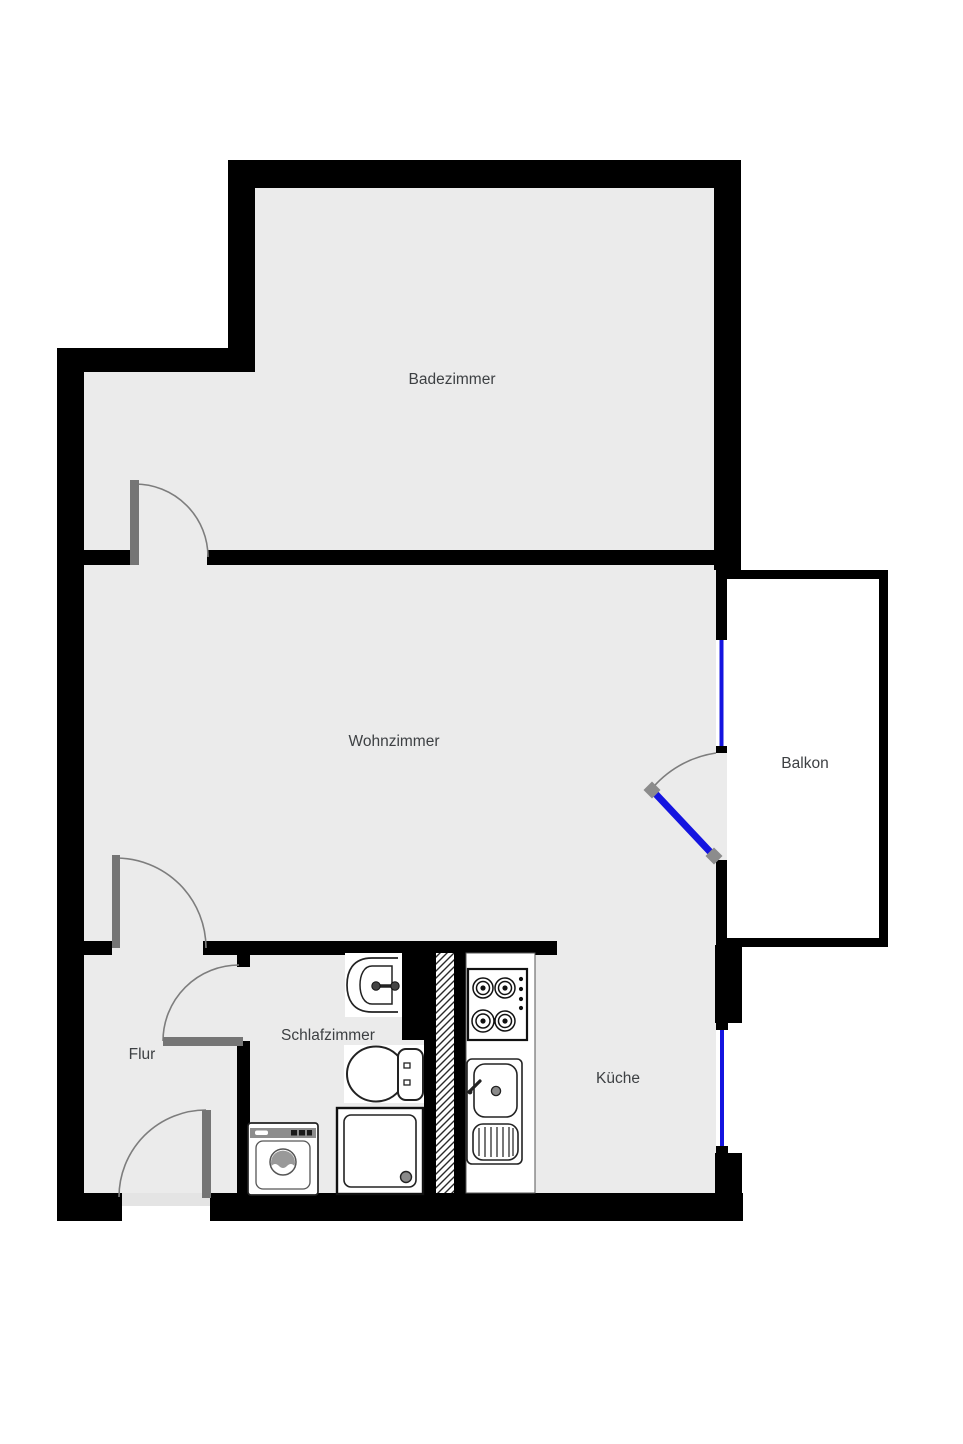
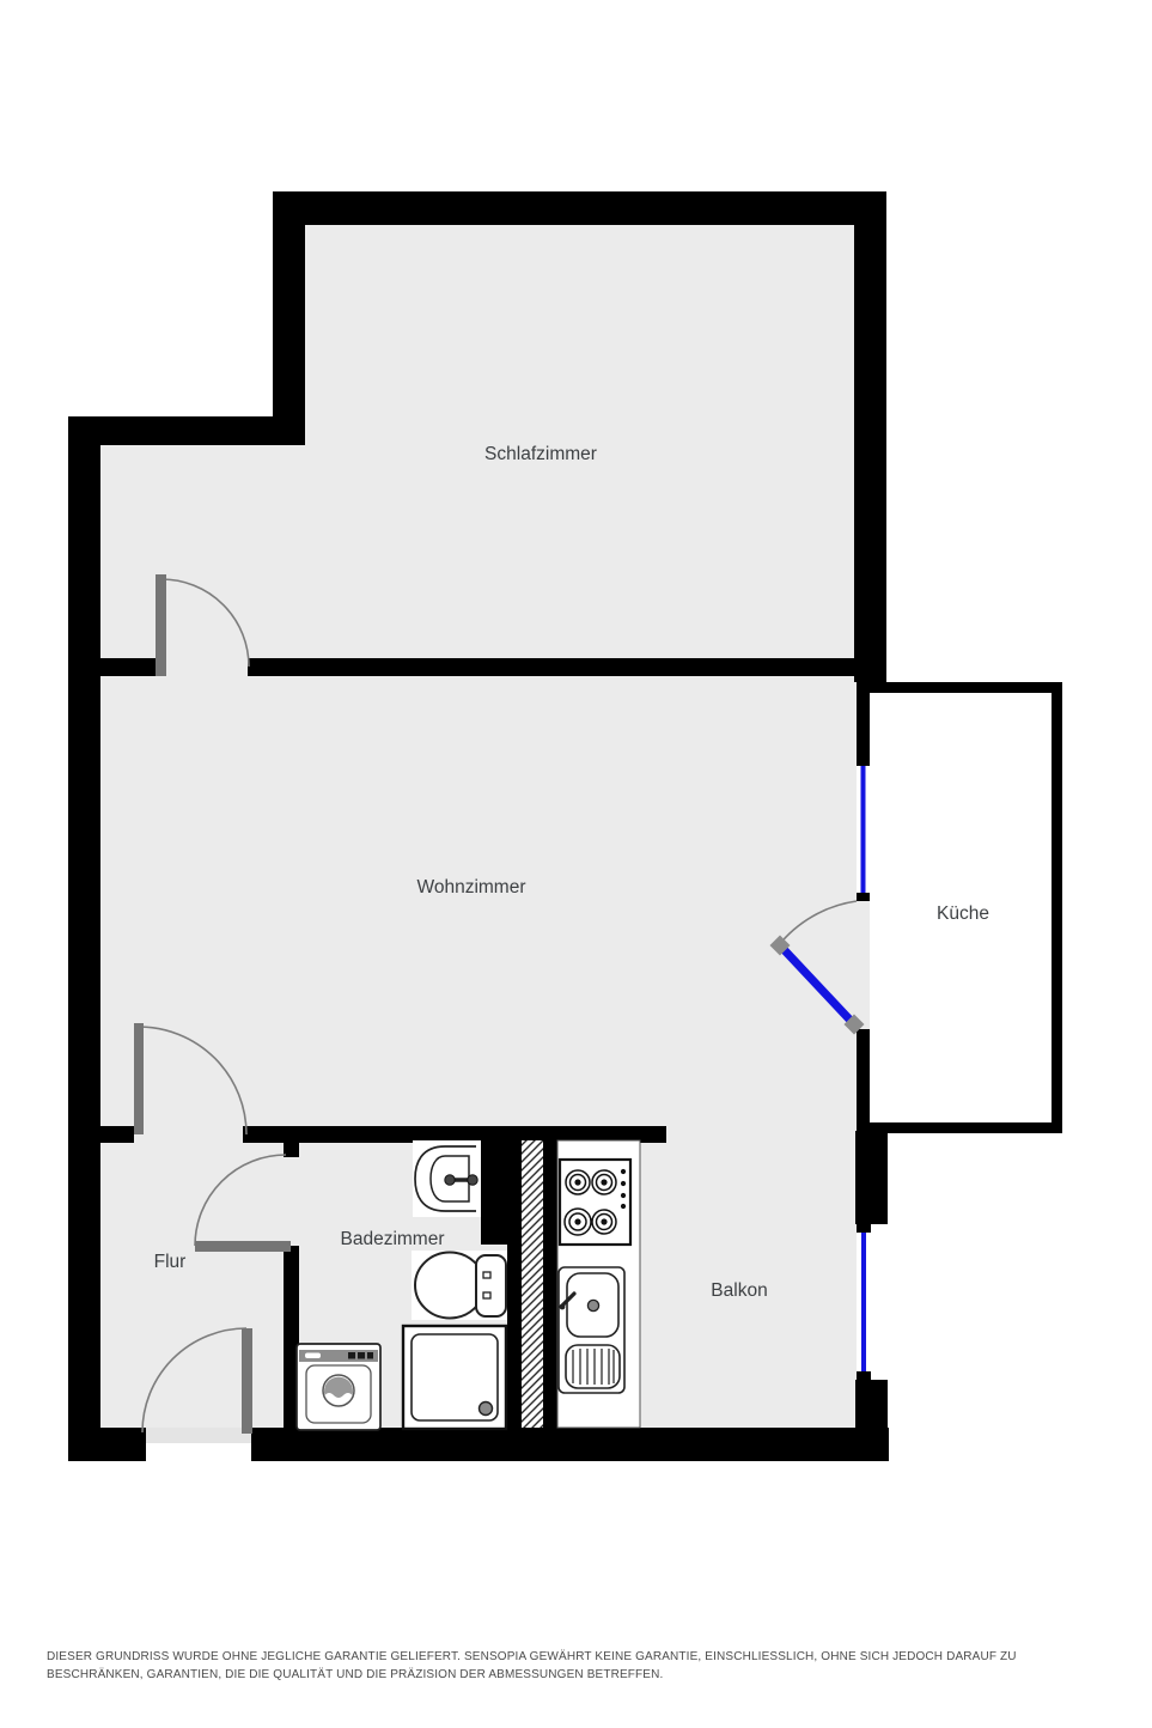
- Badezimmer
+ Schlafzimmer
  Wohnzimmer
- Balkon
+ Küche
  Flur
- Schlafzimmer
+ Badezimmer
- Küche
+ Balkon
+ DIESER GRUNDRISS WURDE OHNE JEGLICHE GARANTIE GELIEFERT. SENSOPIA GEWÄHRT KEINE GARANTIE, EINSCHLIESSLICH, OHNE SICH JEDOCH DARAUF ZU BESCHRÄNKEN, GARANTIEN, DIE DIE QUALITÄT UND DIE PRÄZISION DER ABMESSUNGEN BETREFFEN.
